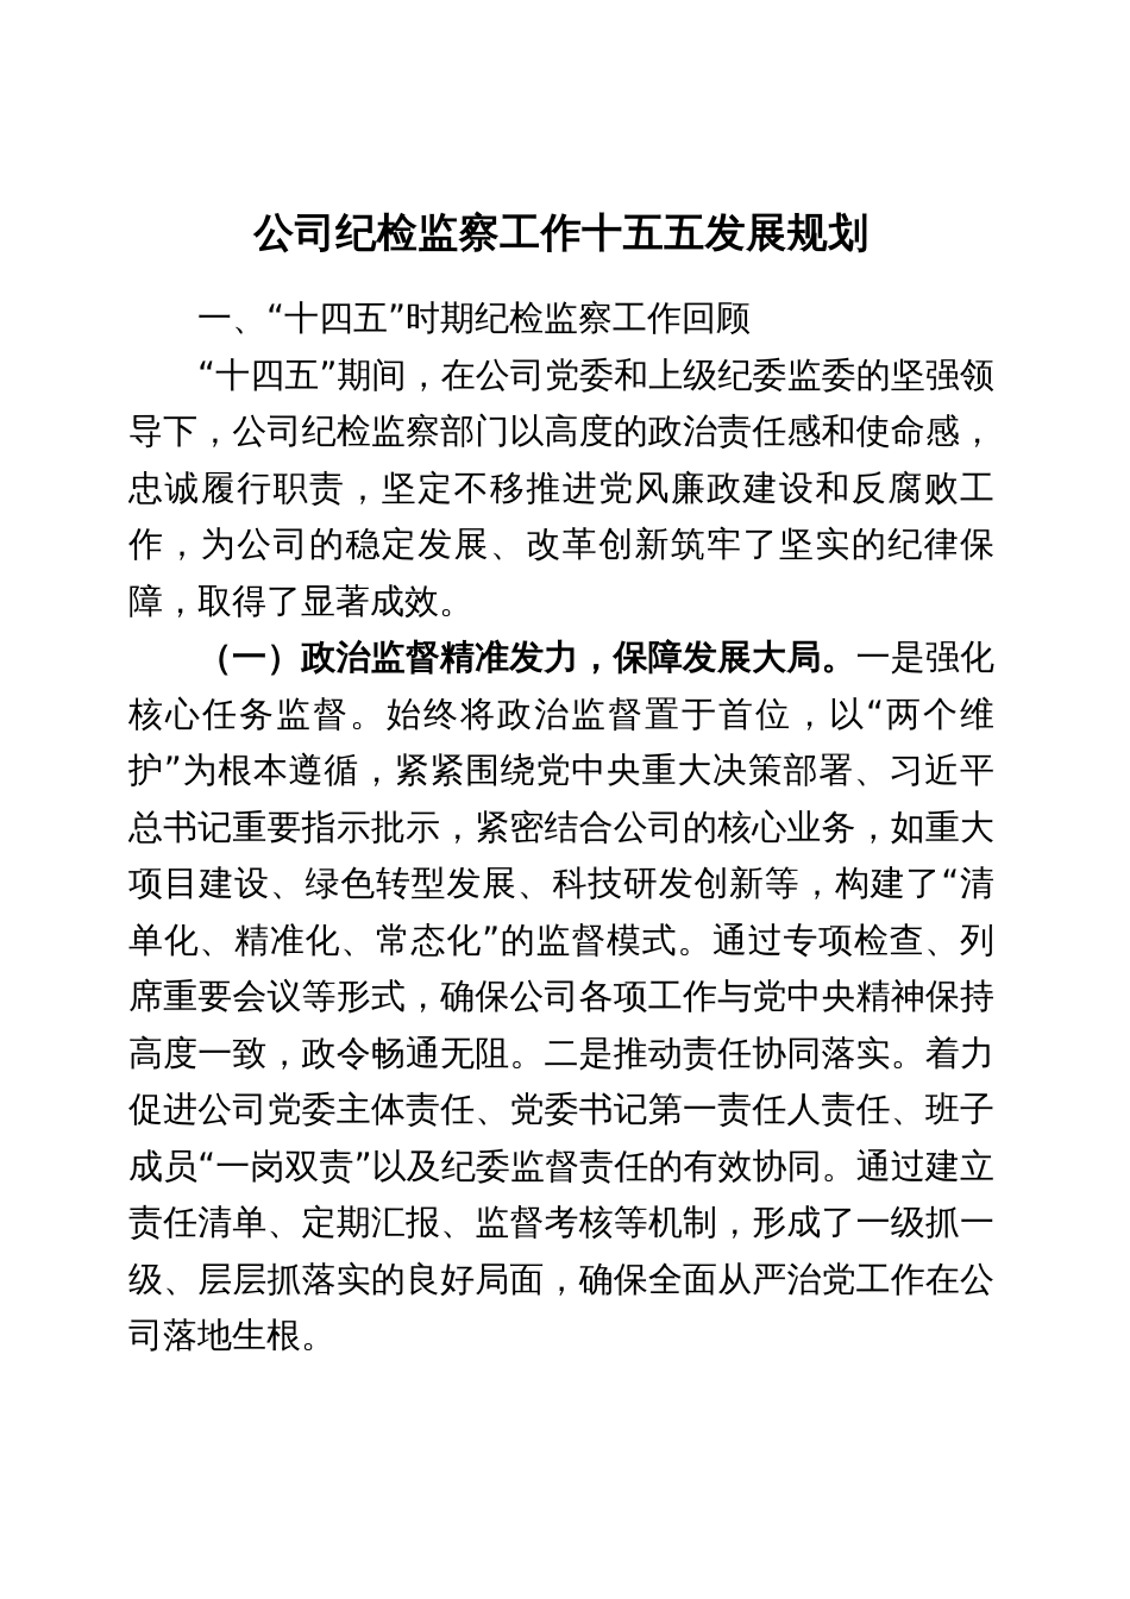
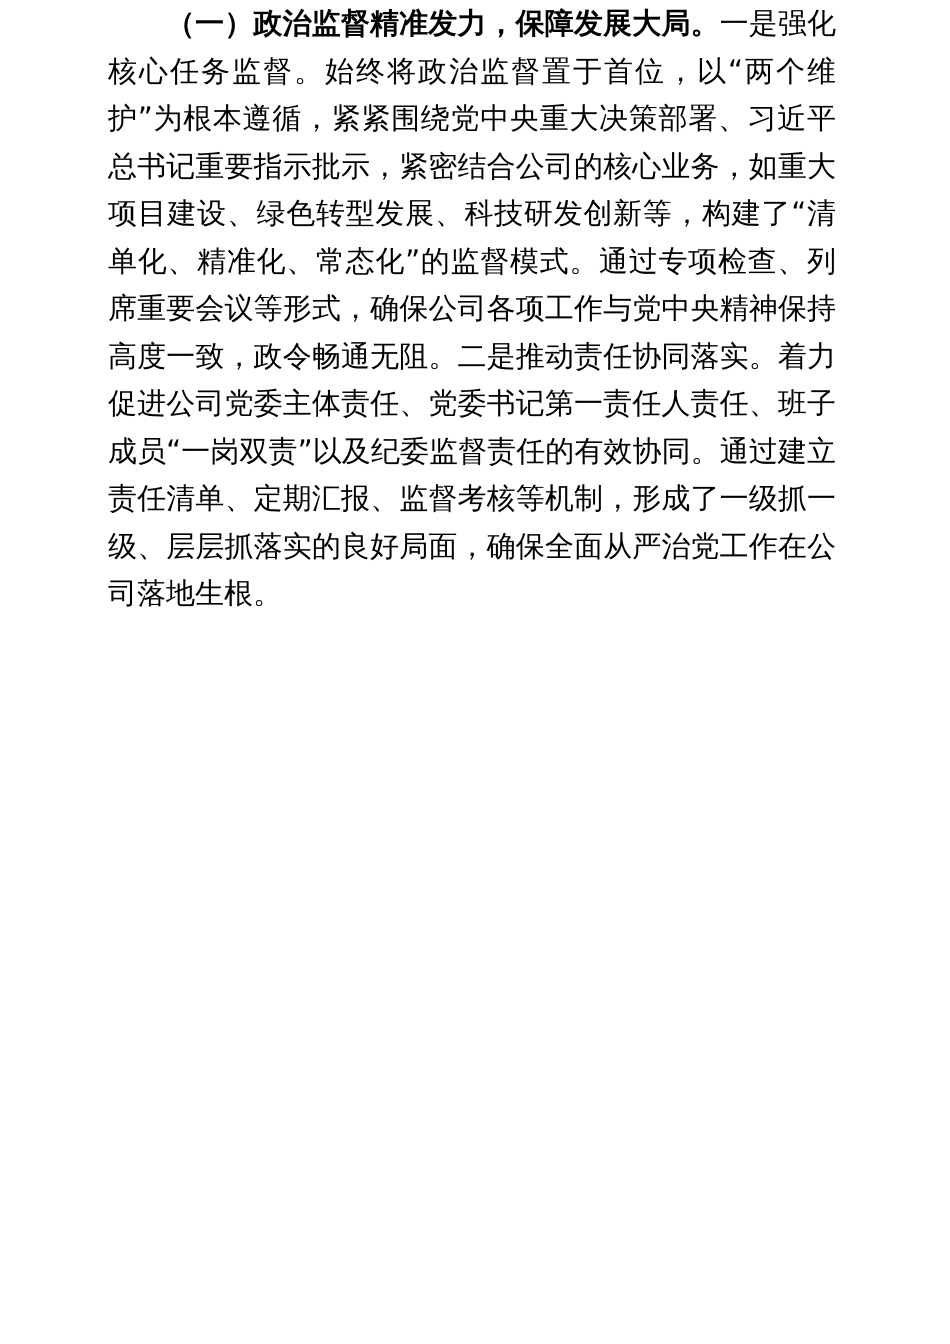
- 公司纪检监察工作十五五发展规划
- 一、“十四五”时期纪检监察工作回顾
- “十四五”期间，在公司党委和上级纪委监委的坚强领导下，公司纪检监察部门以高度的政治责任感和使命感，忠诚履行职责，坚定不移推进党风廉政建设和反腐败工作，为公司的稳定发展、改革创新筑牢了坚实的纪律保障，取得了显著成效。
  （一）政治监督精准发力，保障发展大局。一是强化核心任务监督。始终将政治监督置于首位，以“两个维护”为根本遵循，紧紧围绕党中央重大决策部署、习近平总书记重要指示批示，紧密结合公司的核心业务，如重大项目建设、绿色转型发展、科技研发创新等，构建了“清单化、精准化、常态化”的监督模式。通过专项检查、列席重要会议等形式，确保公司各项工作与党中央精神保持高度一致，政令畅通无阻。二是推动责任协同落实。着力促进公司党委主体责任、党委书记第一责任人责任、班子成员“一岗双责”以及纪委监督责任的有效协同。通过建立责任清单、定期汇报、监督考核等机制，形成了一级抓一级、层层抓落实的良好局面，确保全面从严治党工作在公司落地生根。
